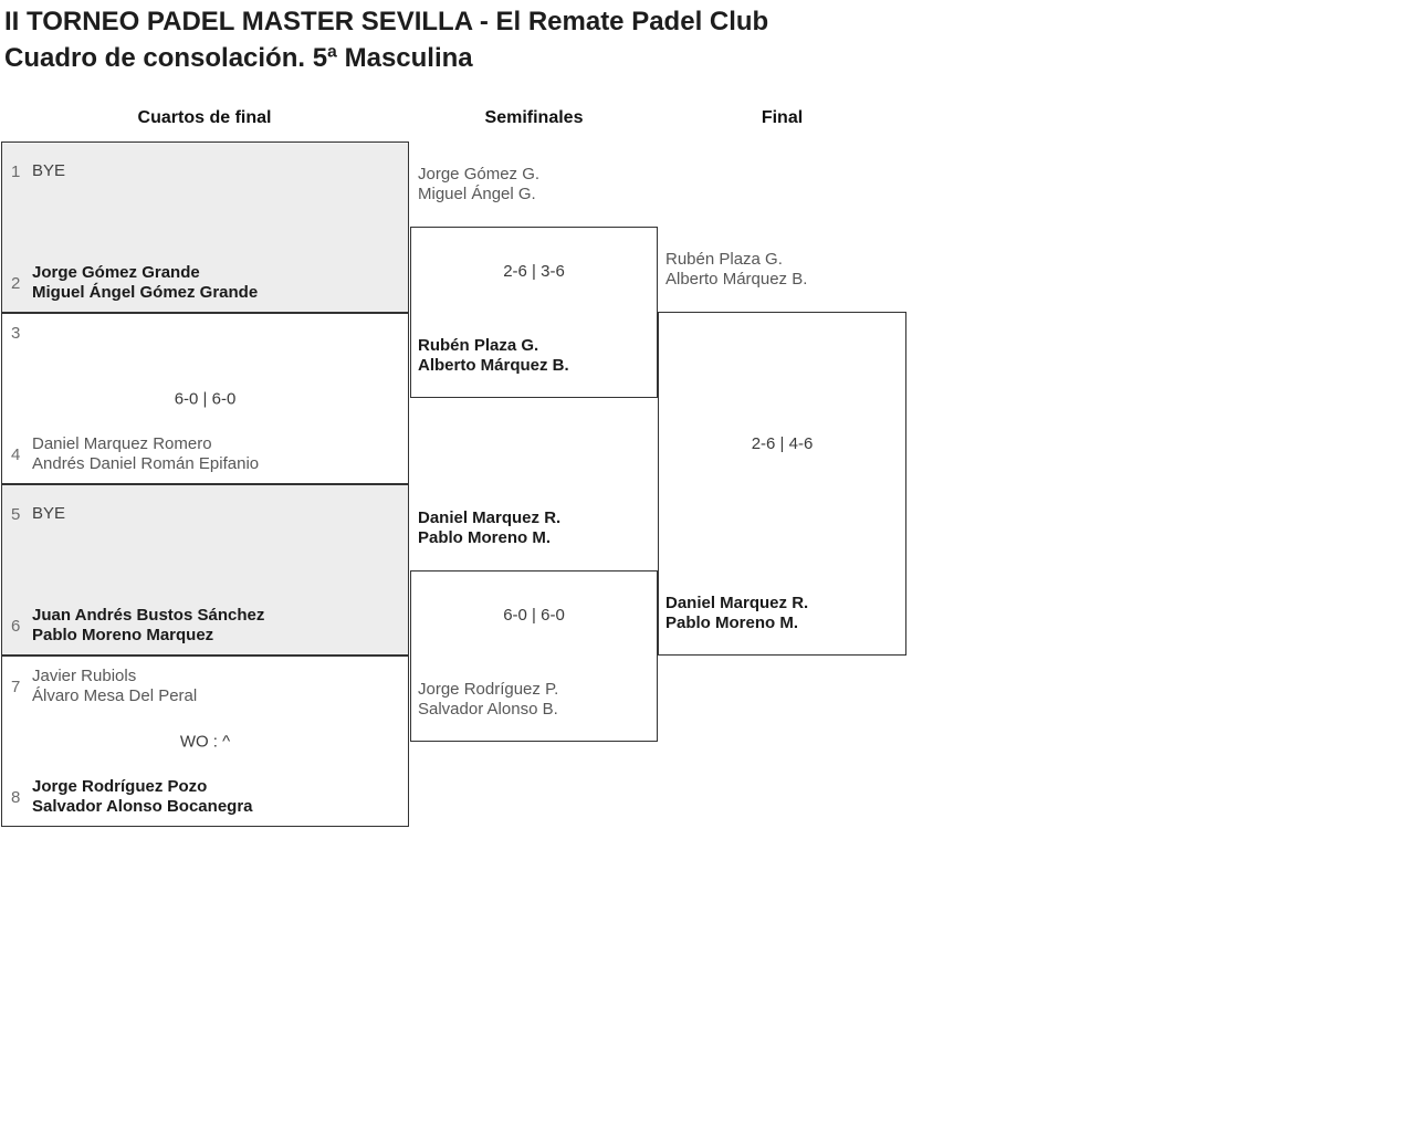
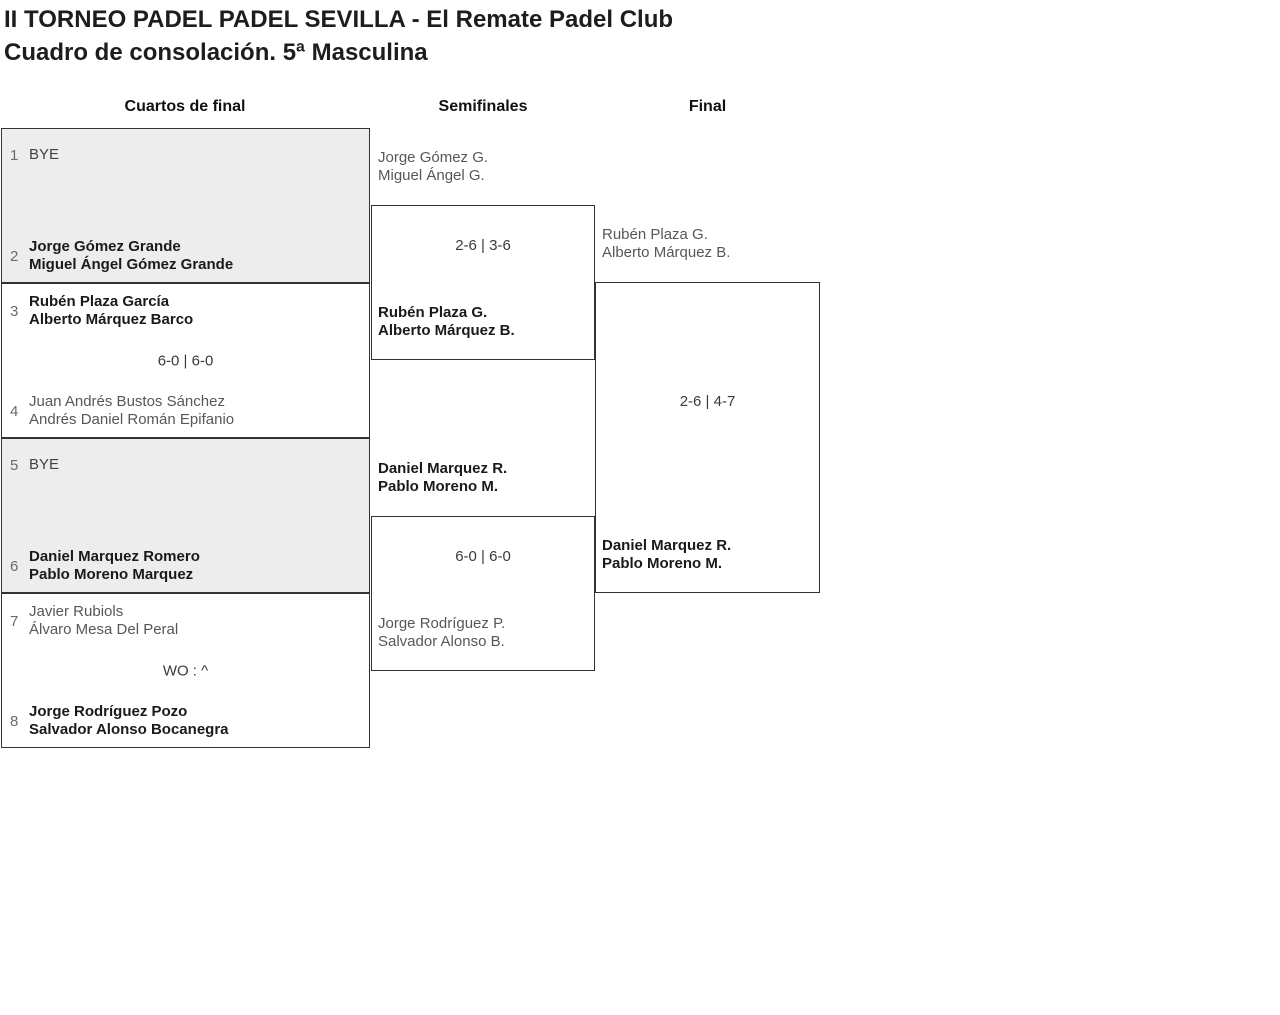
- II TORNEO PADEL MASTER SEVILLA - El Remate Padel Club
+ II TORNEO PADEL PADEL SEVILLA - El Remate Padel Club
  Cuadro de consolación. 5ª Masculina
  Cuartos de final
  Semifinales
  Final
  1
  BYE
  2
  Jorge Gómez Grande
  Miguel Ángel Gómez Grande
  3
+ Rubén Plaza García
+ Alberto Márquez Barco
  6-0 | 6-0
  4
- Daniel Marquez Romero
+ Juan Andrés Bustos Sánchez
  Andrés Daniel Román Epifanio
  5
  BYE
  6
- Juan Andrés Bustos Sánchez
+ Daniel Marquez Romero
  Pablo Moreno Marquez
  7
  Javier Rubiols
  Álvaro Mesa Del Peral
  WO : ^
  8
  Jorge Rodríguez Pozo
  Salvador Alonso Bocanegra
  Jorge Gómez G.
  Miguel Ángel G.
  2-6 | 3-6
  Rubén Plaza G.
  Alberto Márquez B.
  Daniel Marquez R.
  Pablo Moreno M.
  6-0 | 6-0
  Jorge Rodríguez P.
  Salvador Alonso B.
  Rubén Plaza G.
  Alberto Márquez B.
- 2-6 | 4-6
+ 2-6 | 4-7
  Daniel Marquez R.
  Pablo Moreno M.
